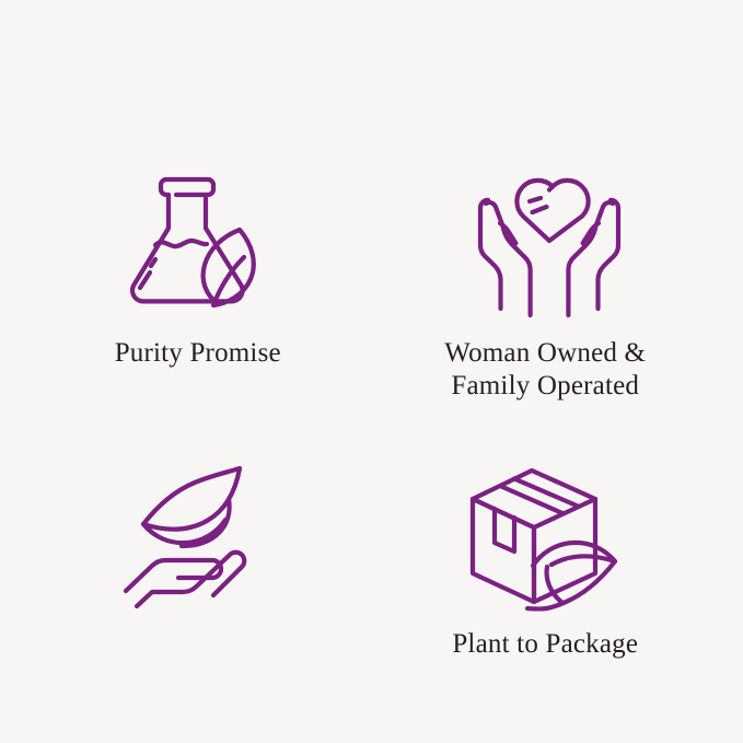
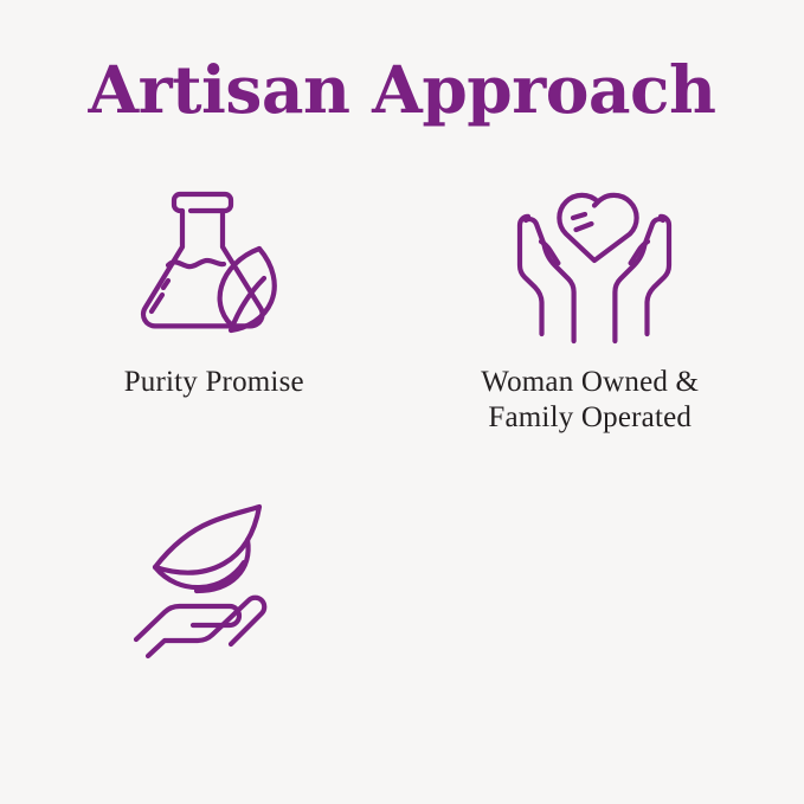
+ Artisan Approach
  Purity Promise
  Woman Owned &
  Family Operated
- Plant to Package
